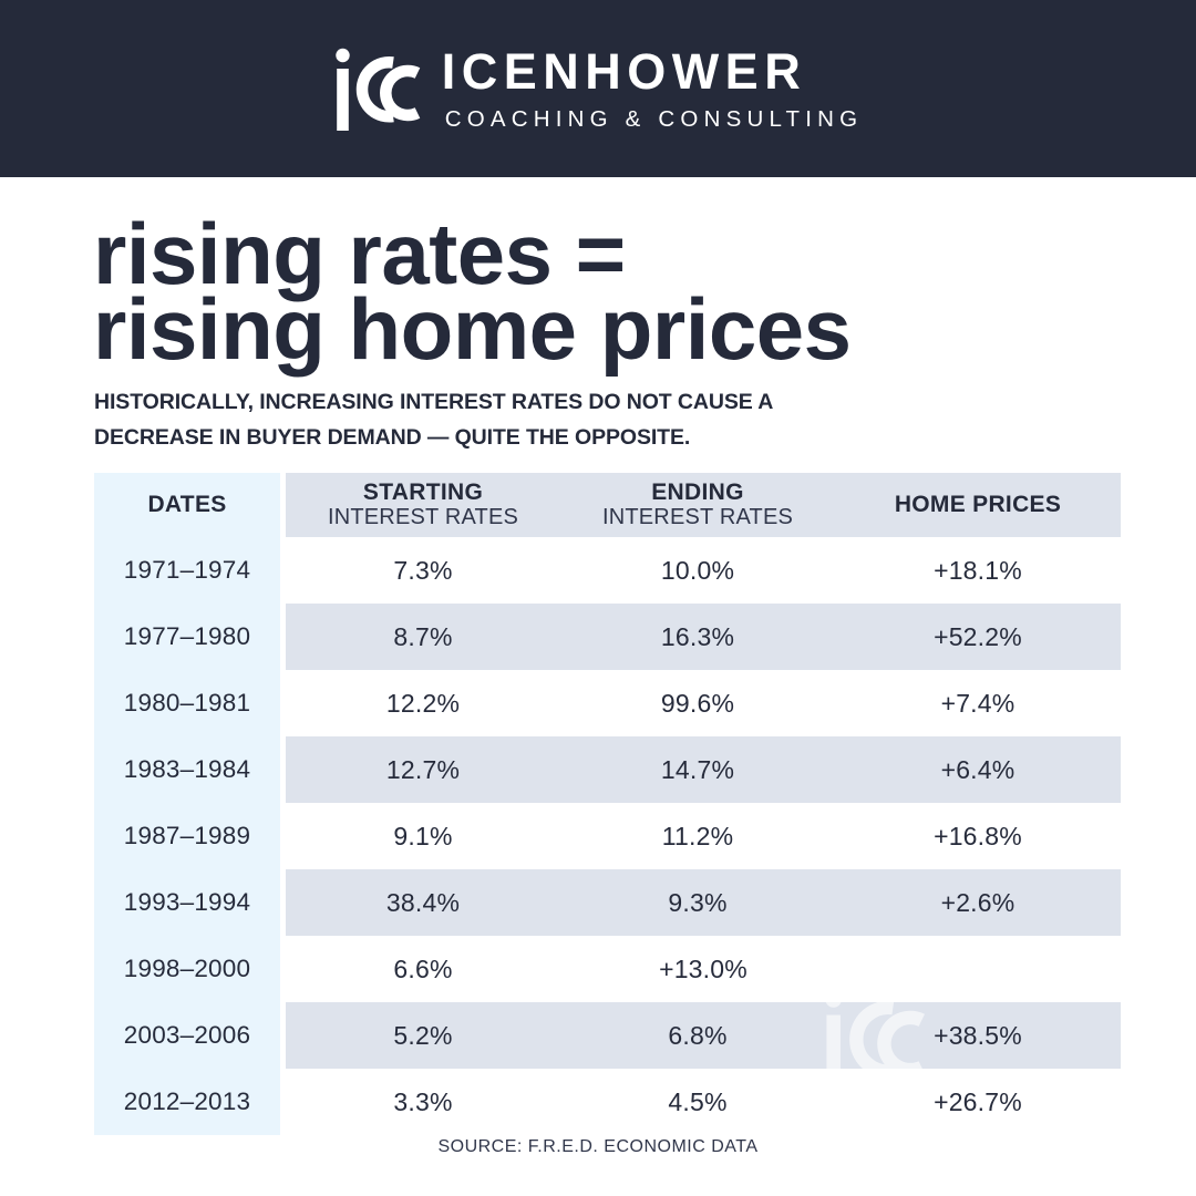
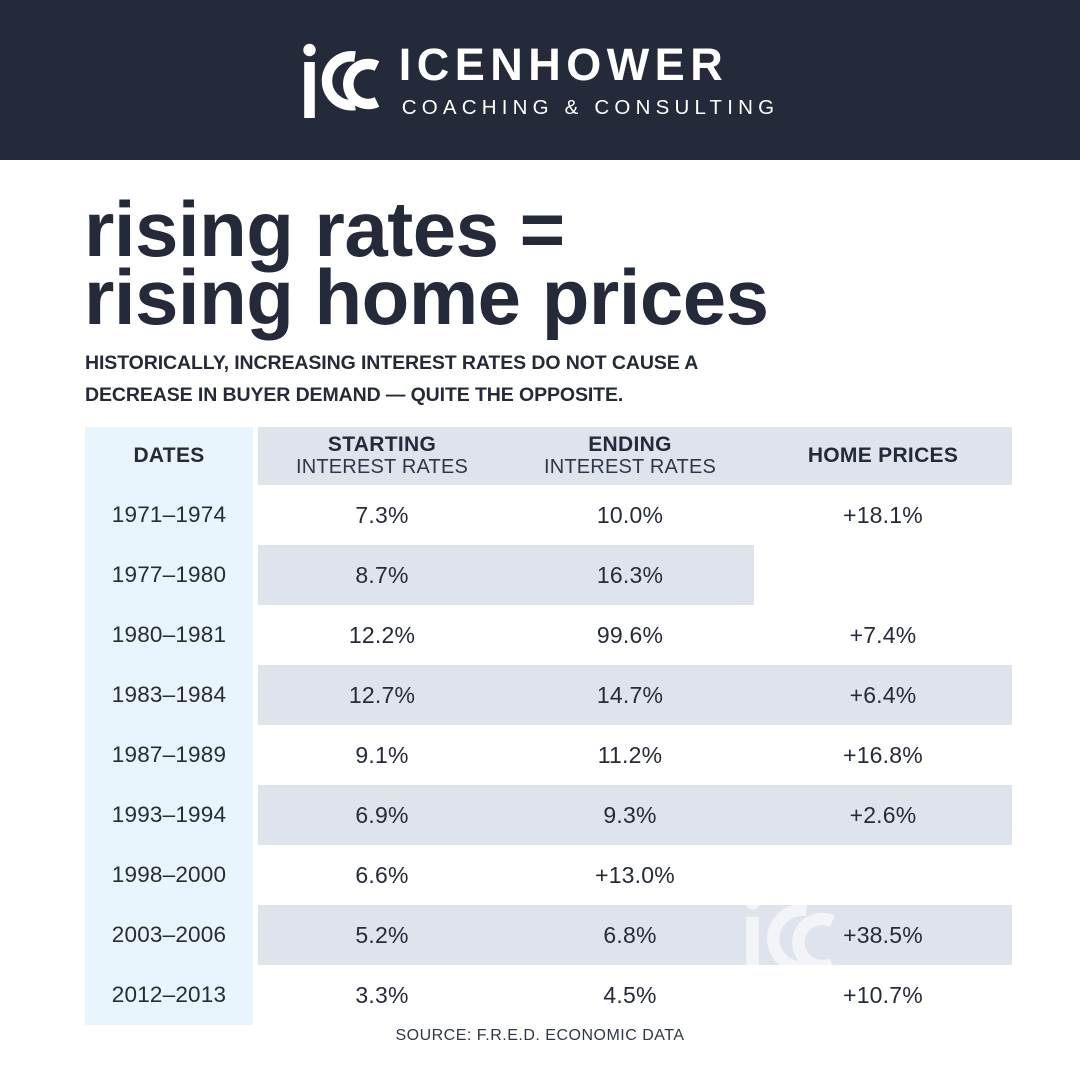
  ICENHOWER
  COACHING & CONSULTING
  rising rates =
  rising home prices
  HISTORICALLY, INCREASING INTEREST RATES DO NOT CAUSE A
  DECREASE IN BUYER DEMAND — QUITE THE OPPOSITE.
  DATES
  STARTING
  INTEREST RATES
  ENDING
  INTEREST RATES
  HOME PRICES
  1971–1974
  7.3%
  10.0%
  +18.1%
  1977–1980
  8.7%
  16.3%
- +52.2%
  1980–1981
  12.2%
  99.6%
  +7.4%
  1983–1984
  12.7%
  14.7%
  +6.4%
  1987–1989
  9.1%
  11.2%
  +16.8%
  1993–1994
- 38.4%
+ 6.9%
  9.3%
  +2.6%
  1998–2000
  6.6%
  +13.0%
  2003–2006
  5.2%
  6.8%
  +38.5%
  2012–2013
  3.3%
  4.5%
- +26.7%
+ +10.7%
  SOURCE: F.R.E.D. ECONOMIC DATA
